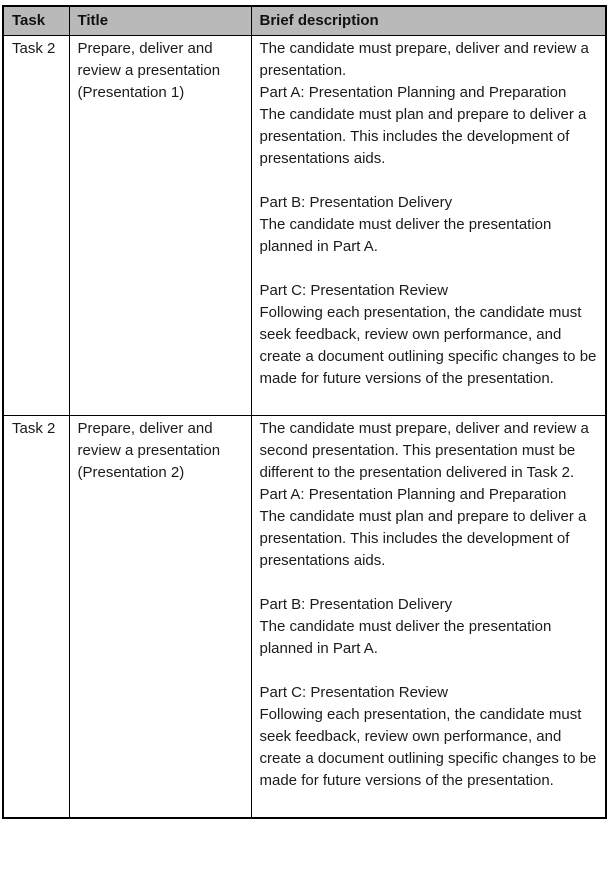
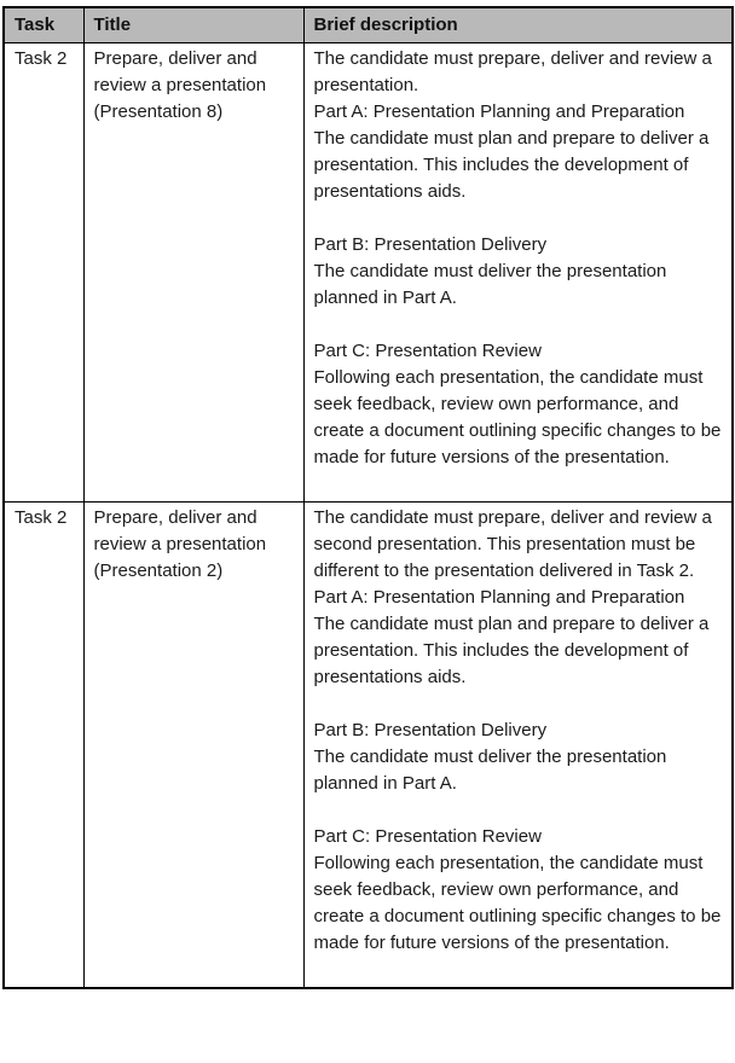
  Task	Title	Brief description
- Task 2	Prepare, deliver and review a presentation (Presentation 1)	The candidate must prepare, deliver and review a presentation.Part A: Presentation Planning and PreparationThe candidate must plan and prepare to deliver a presentation. This includes the development of presentations aids. Part B: Presentation DeliveryThe candidate must deliver the presentation planned in Part A. Part C: Presentation ReviewFollowing each presentation, the candidate must seek feedback, review own performance, and create a document outlining specific changes to be made for future versions of the presentation.
+ Task 2	Prepare, deliver and review a presentation (Presentation 8)	The candidate must prepare, deliver and review a presentation.Part A: Presentation Planning and PreparationThe candidate must plan and prepare to deliver a presentation. This includes the development of presentations aids. Part B: Presentation DeliveryThe candidate must deliver the presentation planned in Part A. Part C: Presentation ReviewFollowing each presentation, the candidate must seek feedback, review own performance, and create a document outlining specific changes to be made for future versions of the presentation.
  Task 2	Prepare, deliver and review a presentation (Presentation 2)	The candidate must prepare, deliver and review a second presentation. This presentation must be different to the presentation delivered in Task 2.Part A: Presentation Planning and PreparationThe candidate must plan and prepare to deliver a presentation. This includes the development of presentations aids. Part B: Presentation DeliveryThe candidate must deliver the presentation planned in Part A. Part C: Presentation ReviewFollowing each presentation, the candidate must seek feedback, review own performance, and create a document outlining specific changes to be made for future versions of the presentation.
